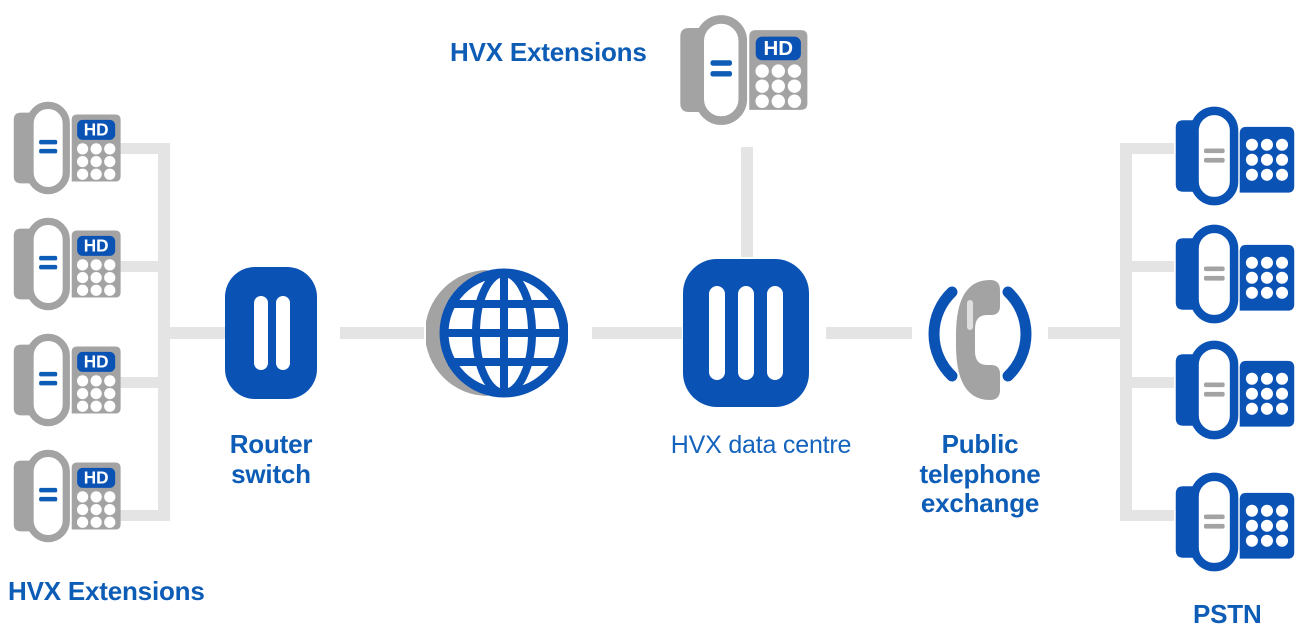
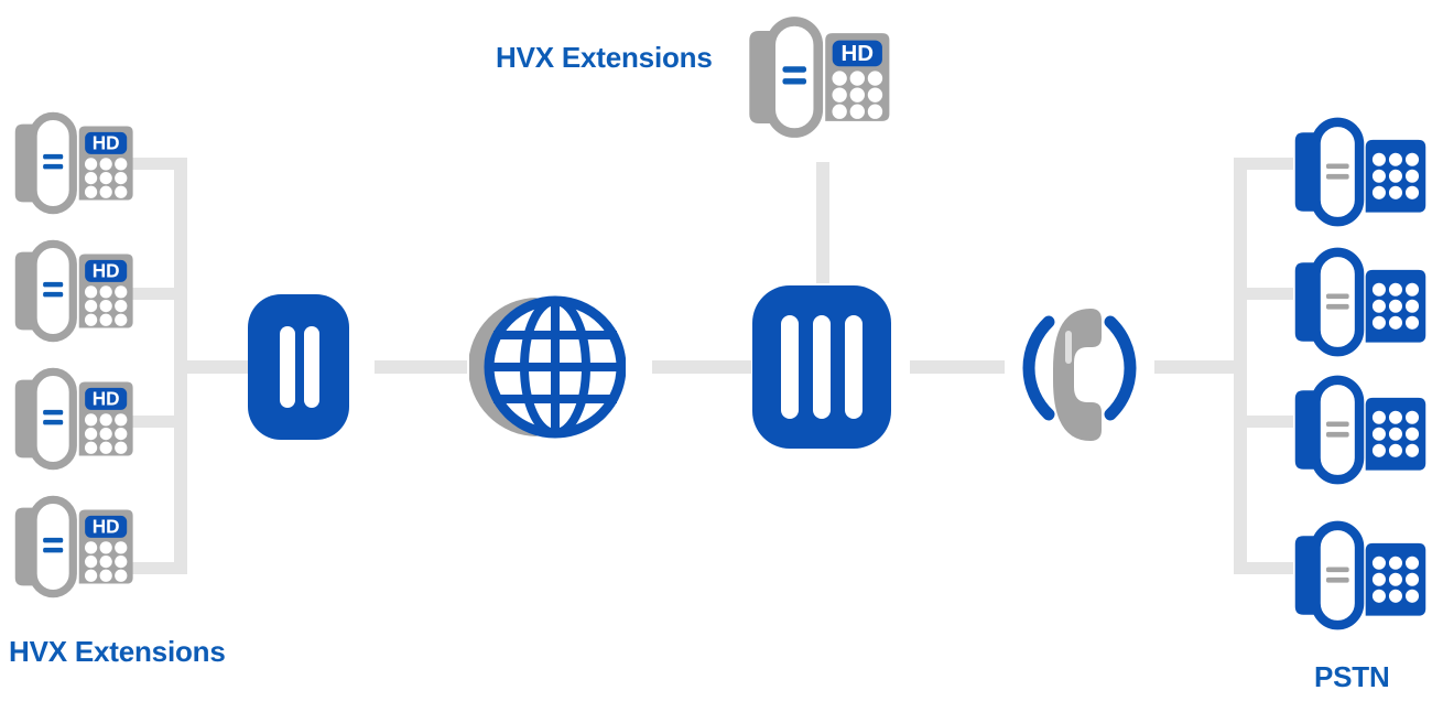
  HVX Extensions
  HVX Extensions
- Router
- switch
- HVX data centre
- Public
- telephone
- exchange
  PSTN
